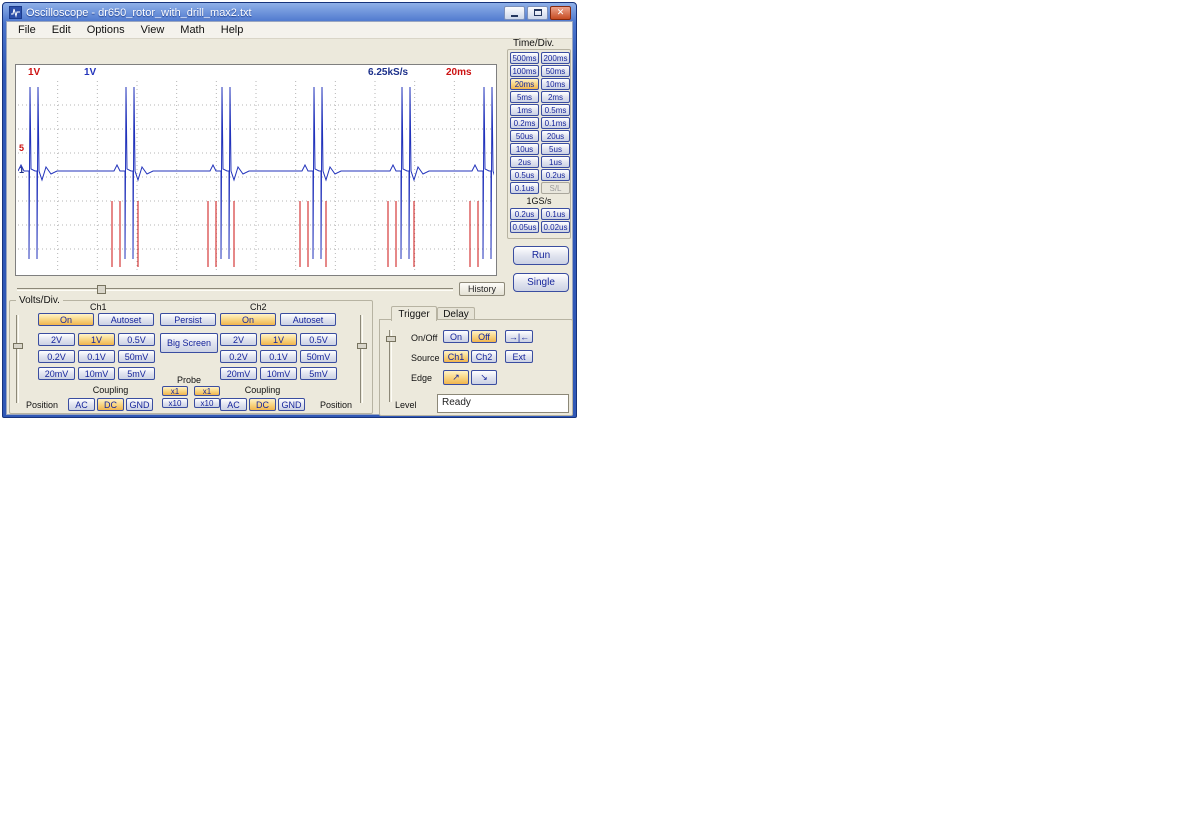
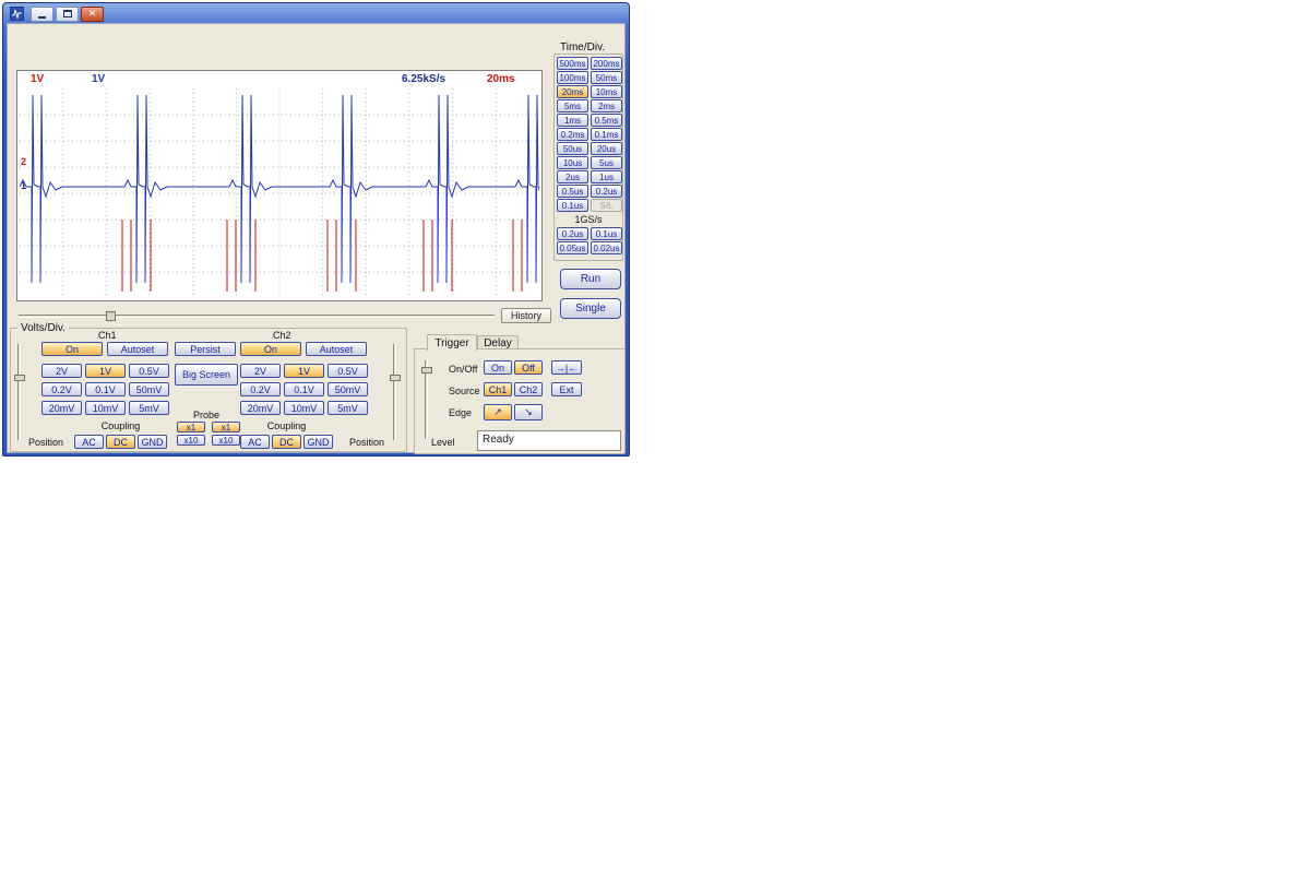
- Oscilloscope - dr650_rotor_with_drill_max2.txt
  ✕
- File
- Edit
- Options
- View
- Math
- Help
  1V
  1V
  6.25kS/s
  20ms
- 5
+ 2
  1
  History
  Volts/Div.
  Ch1
  On
  Autoset
  2V
  1V
  0.5V
  0.2V
  0.1V
  50mV
  20mV
  10mV
  5mV
  Coupling
  AC
  DC
  GND
  Position
  Persist
  Big Screen
  Probe
  x1
  x1
  x10
  x10
  Ch2
  On
  Autoset
  2V
  1V
  0.5V
  0.2V
  0.1V
  50mV
  20mV
  10mV
  5mV
  Coupling
  AC
  DC
  GND
  Position
  Trigger
  Delay
  On/Off
  On
  Off
  →|←
  Source
  Ch1
  Ch2
  Ext
  Edge
  ↗
  ↘
  Level
  Ready
  Time/Div.
  500ms
  200ms
  100ms
  50ms
  20ms
  10ms
  5ms
  2ms
  1ms
  0.5ms
  0.2ms
  0.1ms
  50us
  20us
  10us
  5us
  2us
  1us
  0.5us
  0.2us
  0.1us
  S/L
  1GS/s
  0.2us
  0.1us
  0.05us
  0.02us
  Run
  Single
